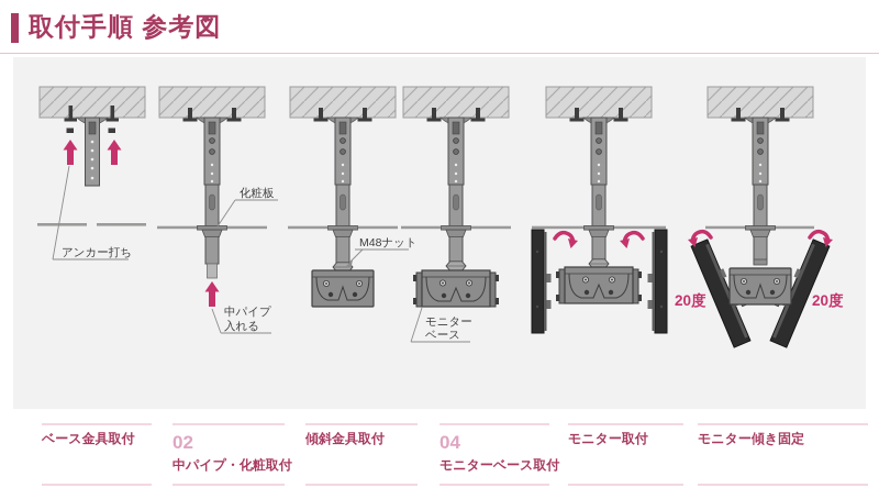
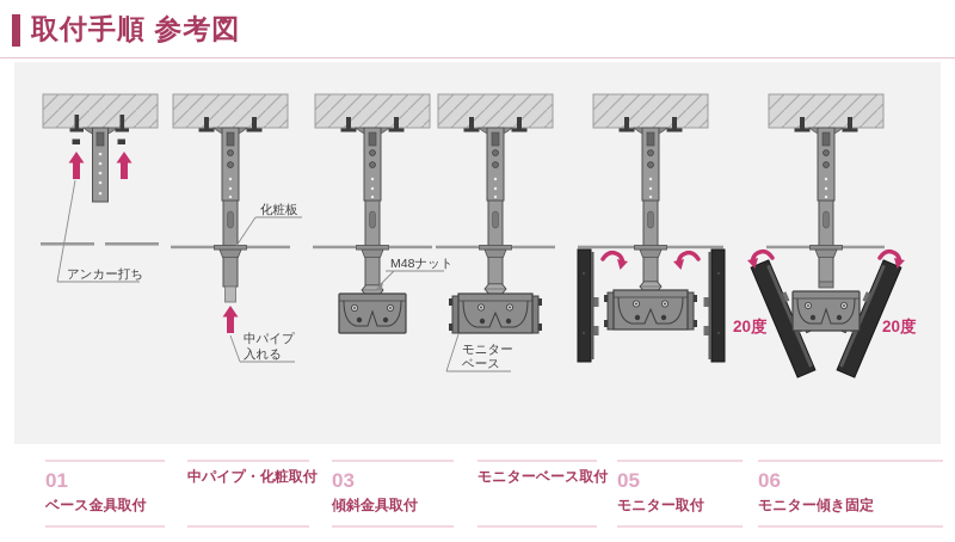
  取付手順 参考図
  アンカー打ち
  化粧板
  中パイプ
  入れる
  M48ナット
  モニター
  ベース
  20度
  20度
+ 01
  ベース金具取付
- 02
  中パイプ・化粧取付
+ 03
  傾斜金具取付
- 04
  モニターベース取付
+ 05
  モニター取付
+ 06
  モニター傾き固定
